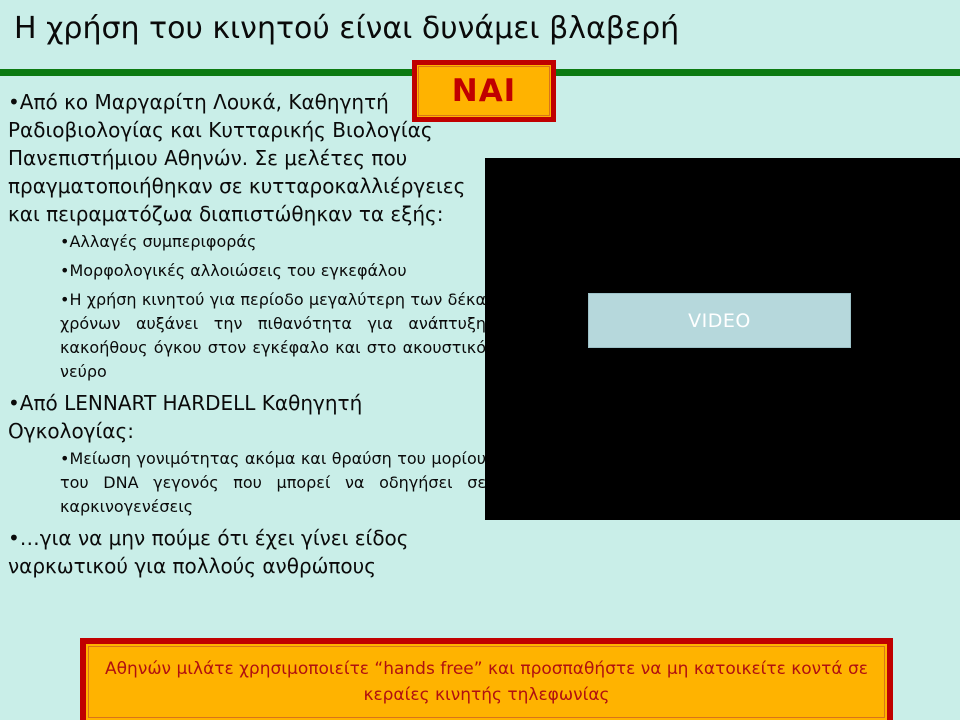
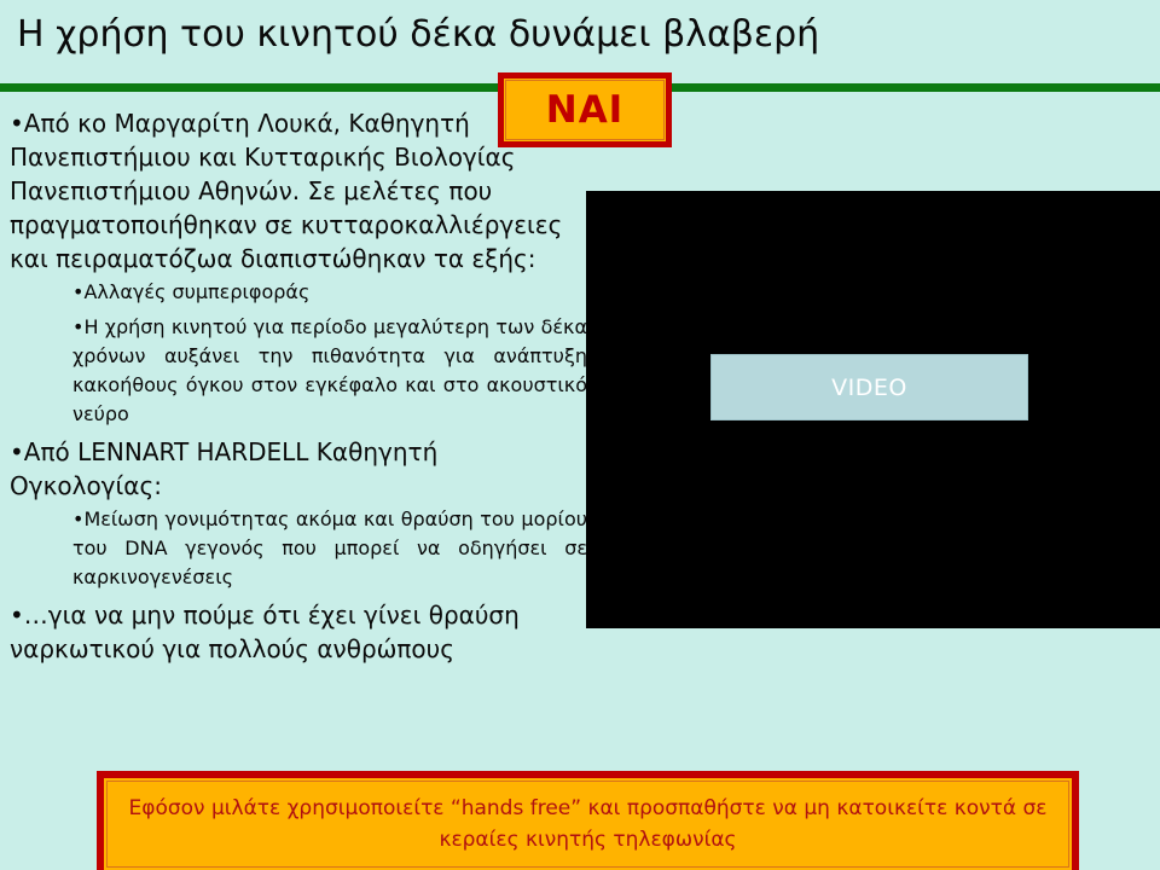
- Η χρήση του κινητού είναι δυνάμει βλαβερή
+ Η χρήση του κινητού δέκα δυνάμει βλαβερή
  VIDEO
  ΝΑΙ
- •Από κο Μαργαρίτη Λουκά, Καθηγητή Ραδιοβιολογίας και Κυτταρικής Βιολογίας Πανεπιστήμιου Αθηνών. Σε μελέτες που πραγματοποιήθηκαν σε κυτταροκαλλιέργειες και πειραματόζωα διαπιστώθηκαν τα εξής:
+ •Από κο Μαργαρίτη Λουκά, Καθηγητή Πανεπιστήμιου και Κυτταρικής Βιολογίας Πανεπιστήμιου Αθηνών. Σε μελέτες που πραγματοποιήθηκαν σε κυτταροκαλλιέργειες και πειραματόζωα διαπιστώθηκαν τα εξής:
  •Αλλαγές συμπεριφοράς
- •Μορφολογικές αλλοιώσεις του εγκεφάλου
  •Η χρήση κινητού για περίοδο μεγαλύτερη των δέκα χρόνων αυξάνει την πιθανότητα για ανάπτυξη κακοήθους όγκου στον εγκέφαλο και στο ακουστικό νεύρο
  •Από LENNART HARDELL Καθηγητή Ογκολογίας:
  •Μείωση γονιμότητας ακόμα και θραύση του μορίου του DNA γεγονός που μπορεί να οδηγήσει σε καρκινογενέσεις
- •…για να μην πούμε ότι έχει γίνει είδος ναρκωτικού για πολλούς ανθρώπους
+ •…για να μην πούμε ότι έχει γίνει θραύση ναρκωτικού για πολλούς ανθρώπους
- Αθηνών μιλάτε χρησιμοποιείτε “hands free” και προσπαθήστε να μη κατοικείτε κοντά σε κεραίες κινητής τηλεφωνίας
+ Εφόσον μιλάτε χρησιμοποιείτε “hands free” και προσπαθήστε να μη κατοικείτε κοντά σε κεραίες κινητής τηλεφωνίας
